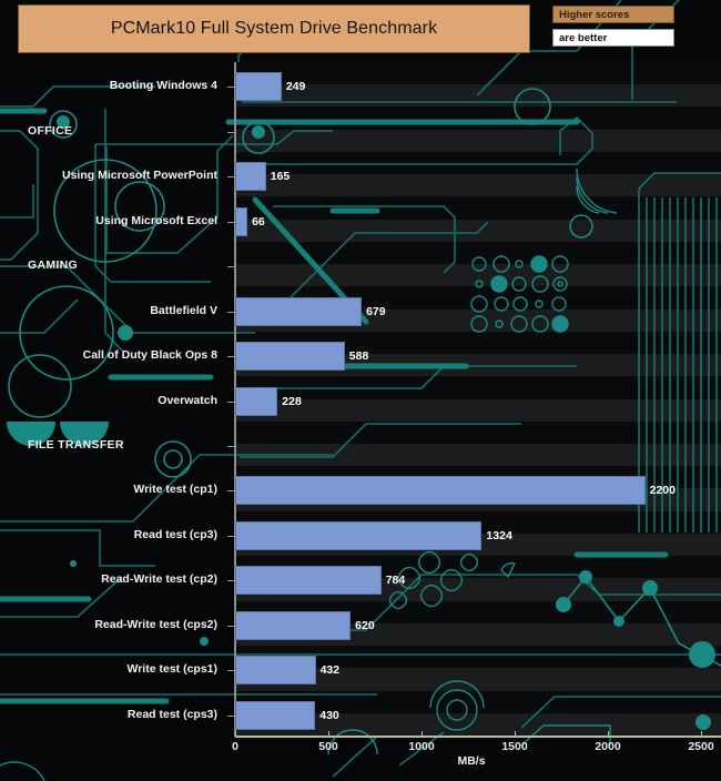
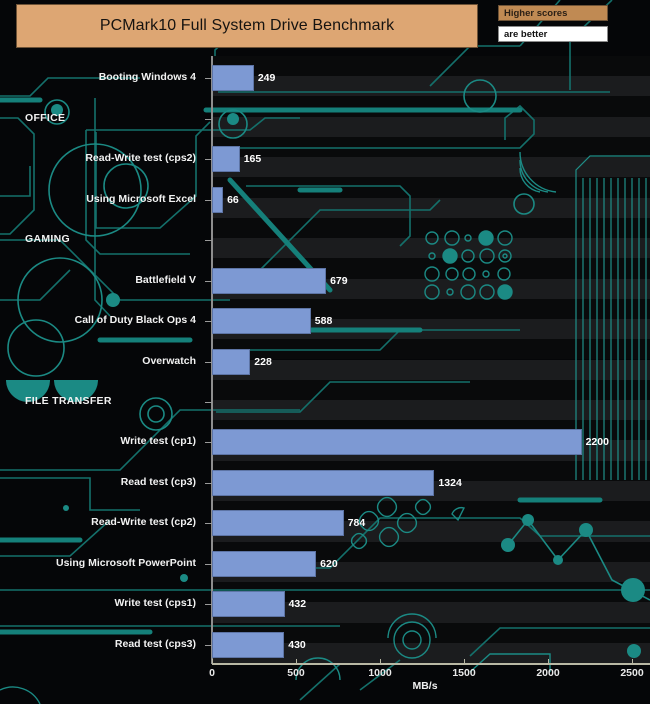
  PCMark10 Full System Drive Benchmark
  Higher scores
  are better
  MB/s
  0
  500
  1000
  1500
  2000
  2500
  Booting Windows 4
  OFFICE
- Using Microsoft PowerPoint
+ Read-Write test (cps2)
  Using Microsoft Excel
  GAMING
  Battlefield V
- Call of Duty Black Ops 8
+ Call of Duty Black Ops 4
  Overwatch
  FILE TRANSFER
  Write test (cp1)
  Read test (cp3)
  Read-Write test (cp2)
- Read-Write test (cps2)
+ Using Microsoft PowerPoint
  Write test (cps1)
  Read test (cps3)
  249
  165
  66
  679
  588
  228
  2200
  1324
  784
  620
  432
  430
